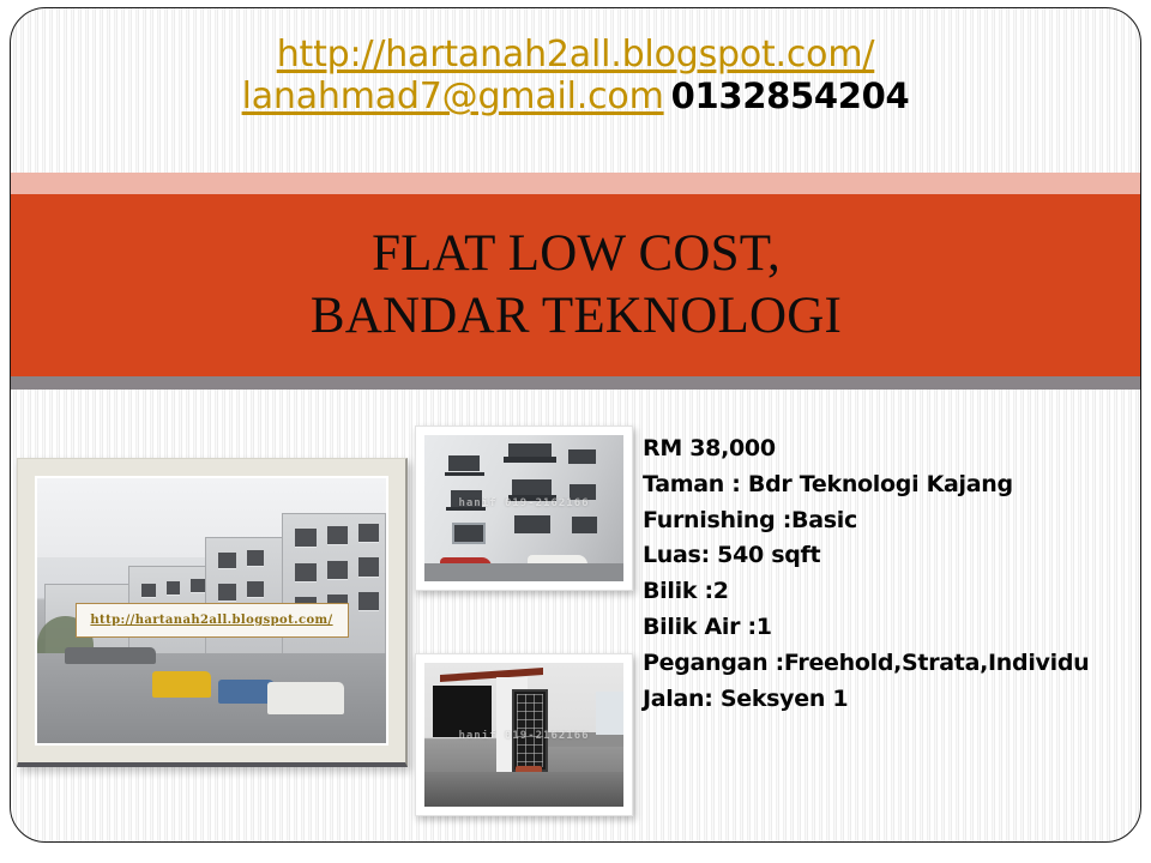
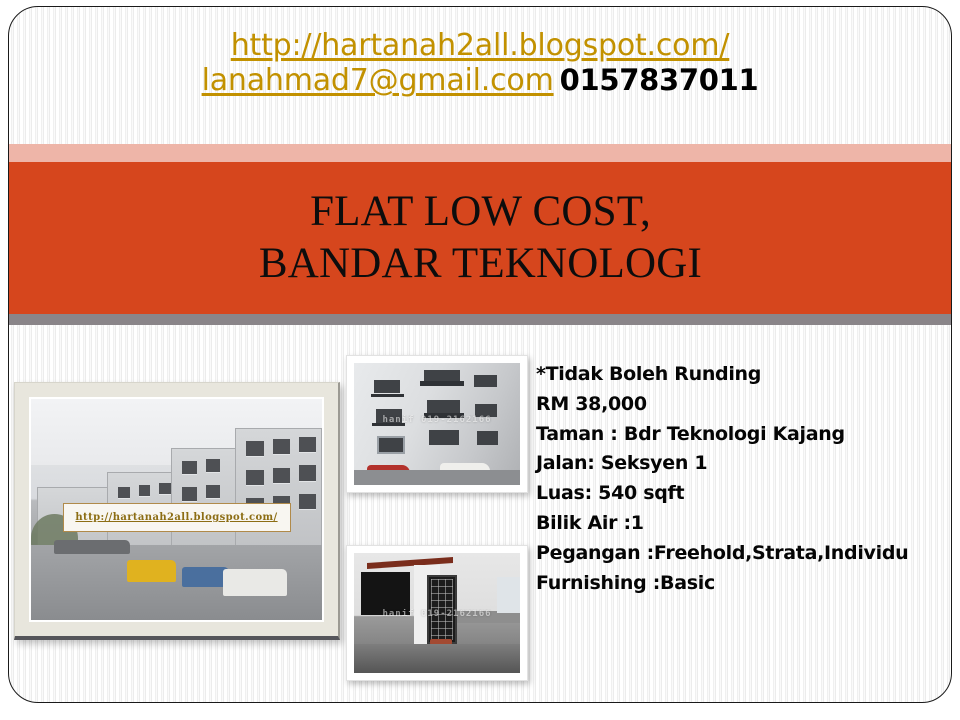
  http://hartanah2all.blogspot.com/
- lanahmad7@gmail.com 0132854204
+ lanahmad7@gmail.com 0157837011
  FLAT LOW COST,
  BANDAR TEKNOLOGI
  http://hartanah2all.blogspot.com/
  hanif 019-2162166
  hanif 019-2162166
+ *Tidak Boleh Runding
  RM 38,000
  Taman : Bdr Teknologi Kajang
- Furnishing :Basic
+ Jalan: Seksyen 1
  Luas: 540 sqft
- Bilik :2
  Bilik Air :1
  Pegangan :Freehold,Strata,Individu
- Jalan: Seksyen 1
+ Furnishing :Basic
